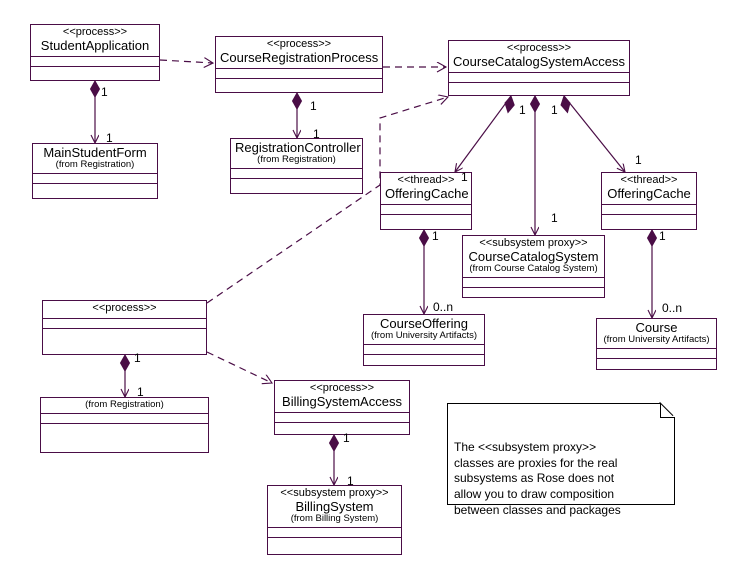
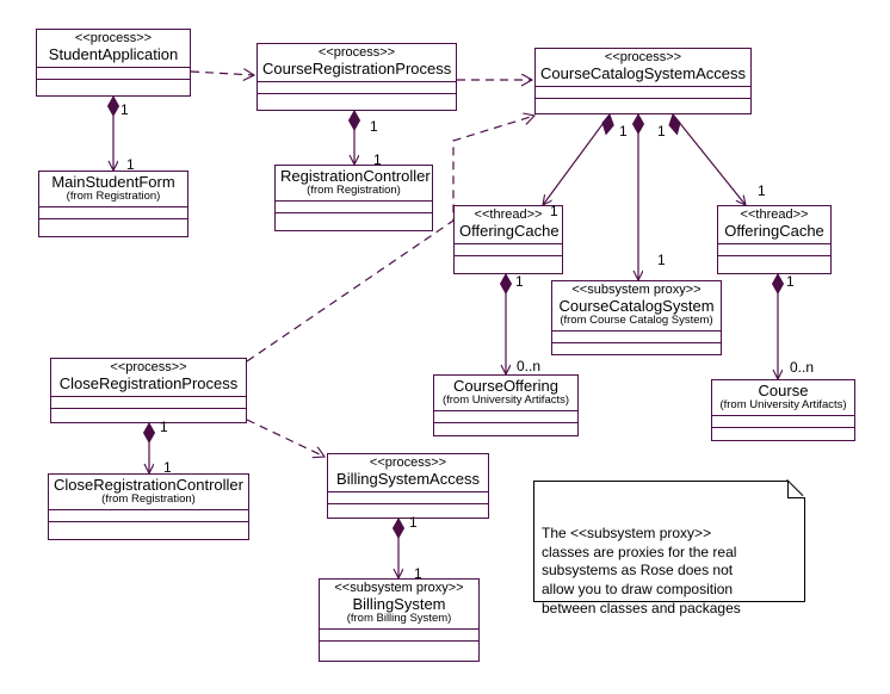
  <<process>>
  StudentApplication
  <<process>>
  CourseRegistrationProcess
  <<process>>
  CourseCatalogSystemAccess
  MainStudentForm
  (from Registration)
  RegistrationController
  (from Registration)
  <<thread>>
  OfferingCache
  <<thread>>
  OfferingCache
  <<subsystem proxy>>
  CourseCatalogSystem
  (from Course Catalog System)
  CourseOffering
  (from University Artifacts)
  Course
  (from University Artifacts)
  <<process>>
+ CloseRegistrationProcess
+ CloseRegistrationController
  (from Registration)
  <<process>>
  BillingSystemAccess
  <<subsystem proxy>>
  BillingSystem
  (from Billing System)
  1
  1
  1
  1
  1
  1
  1
  1
  1
  1
  0..n
  1
  0..n
  1
  1
  1
  1
  The <<subsystem proxy>>
  classes are proxies for the real
  subsystems as Rose does not
  allow you to draw composition
  between classes and packages
